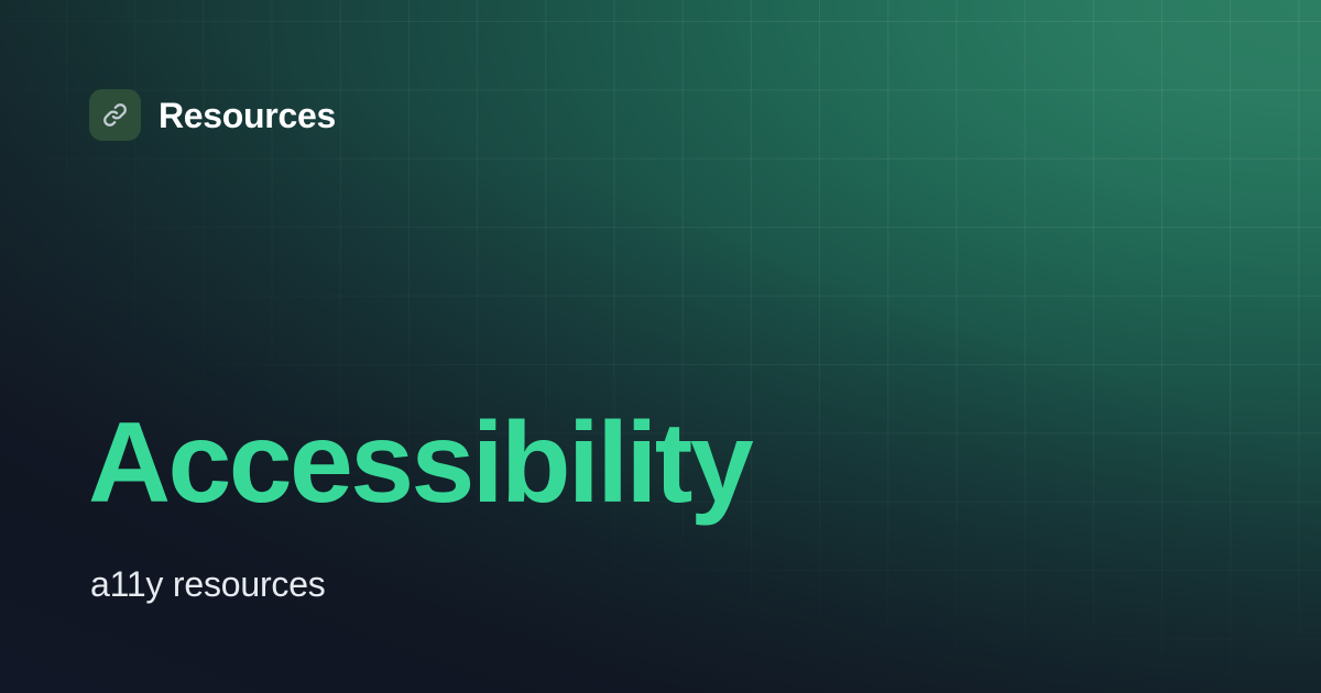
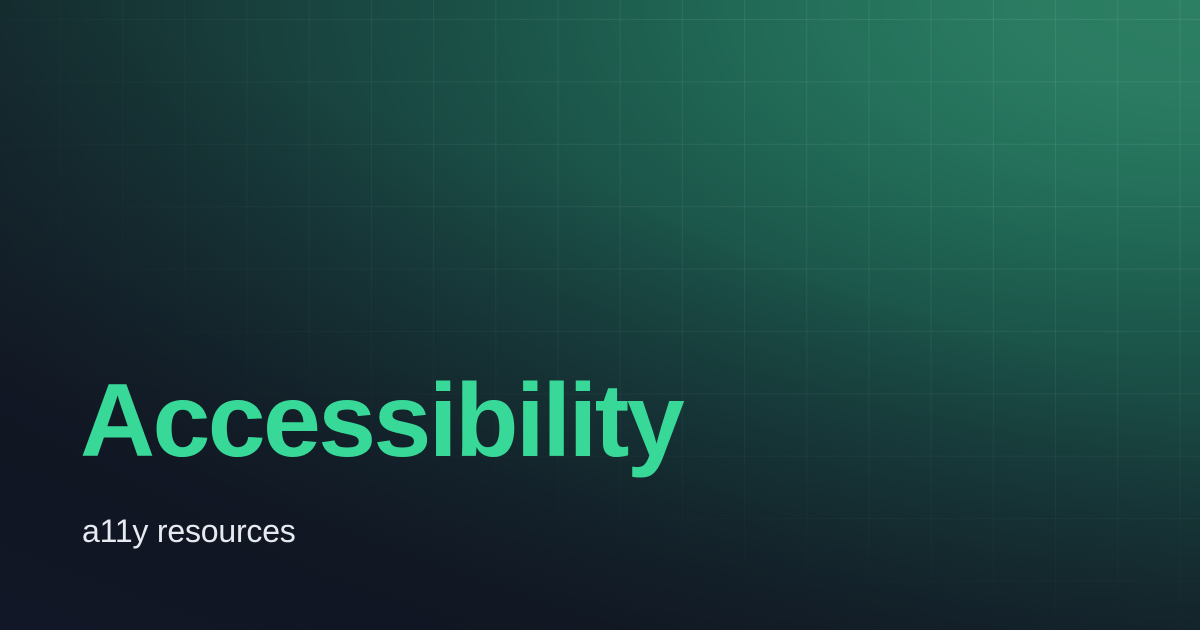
- Resources
  Accessibility
  a11y resources
